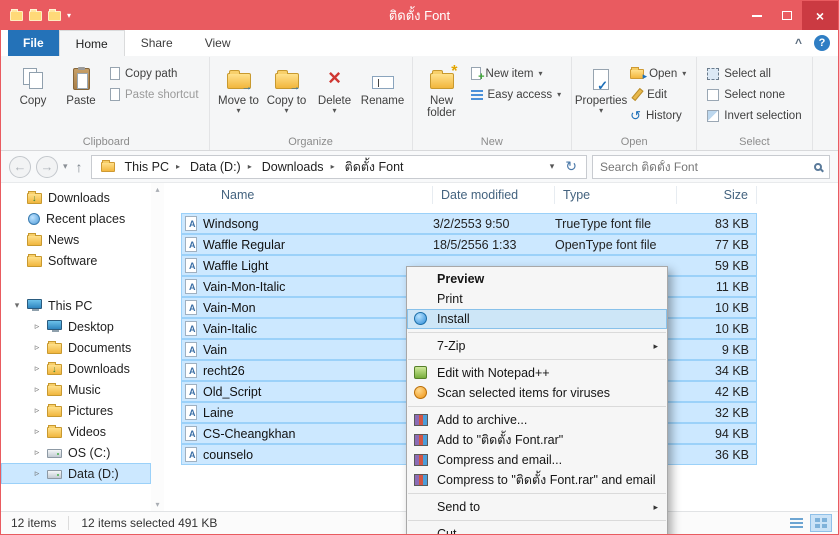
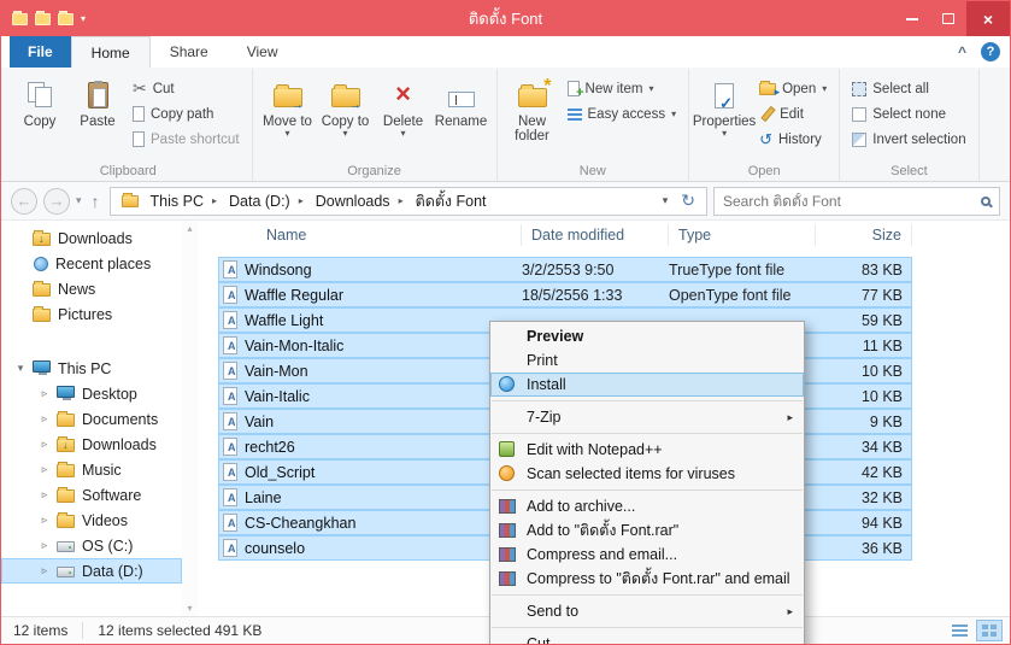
  ▾
  ติดตั้ง Font
  ×
  File
  Home
  Share
  View
  ^
  ?
  Copy
  Paste
+ ✂
+ Cut
  Copy path
  Paste shortcut
  Clipboard
  Move to
  ▾
  Copy to
  ▾
  ×
  Delete
  ▾
  Rename
  Organize
  New folder
  New item
  ▾
  Easy access
  ▾
  New
  Properties
  ▾
  Open
  ▾
  Edit
  ↺
  History
  Open
  Select all
  Select none
  Invert selection
  Select
  ←
  →
  ▾
  ↑
  This PC
  ▸
  Data (D:)
  ▸
  Downloads
  ▸
  ติดตั้ง Font
  ▾
  ↻
  Search ติดตั้ง Font
  Downloads
  Recent places
  News
- Software
+ Pictures
  ▾
  This PC
  ▹
  Desktop
  ▹
  Documents
  ▹
  Downloads
  ▹
  Music
  ▹
- Pictures
+ Software
  ▹
  Videos
  ▹
  OS (C:)
  ▹
  Data (D:)
  ▴
  ▾
  Name
  Date modified
  Type
  Size
  Windsong
  3/2/2553 9:50
  TrueType font file
  83 KB
  Waffle Regular
  18/5/2556 1:33
  OpenType font file
  77 KB
  Waffle Light
  59 KB
  Vain-Mon-Italic
  11 KB
  Vain-Mon
  10 KB
  Vain-Italic
  10 KB
  Vain
  9 KB
  recht26
  34 KB
  Old_Script
  42 KB
  Laine
  32 KB
  CS-Cheangkhan
  94 KB
  counselo
  36 KB
  Preview
  Print
  Install
  7-Zip
  ▸
  Edit with Notepad++
  Scan selected items for viruses
  Add to archive...
  Add to "ติดตั้ง Font.rar"
  Compress and email...
  Compress to "ติดตั้ง Font.rar" and email
  Send to
  ▸
  12 items
  12 items selected 491 KB
